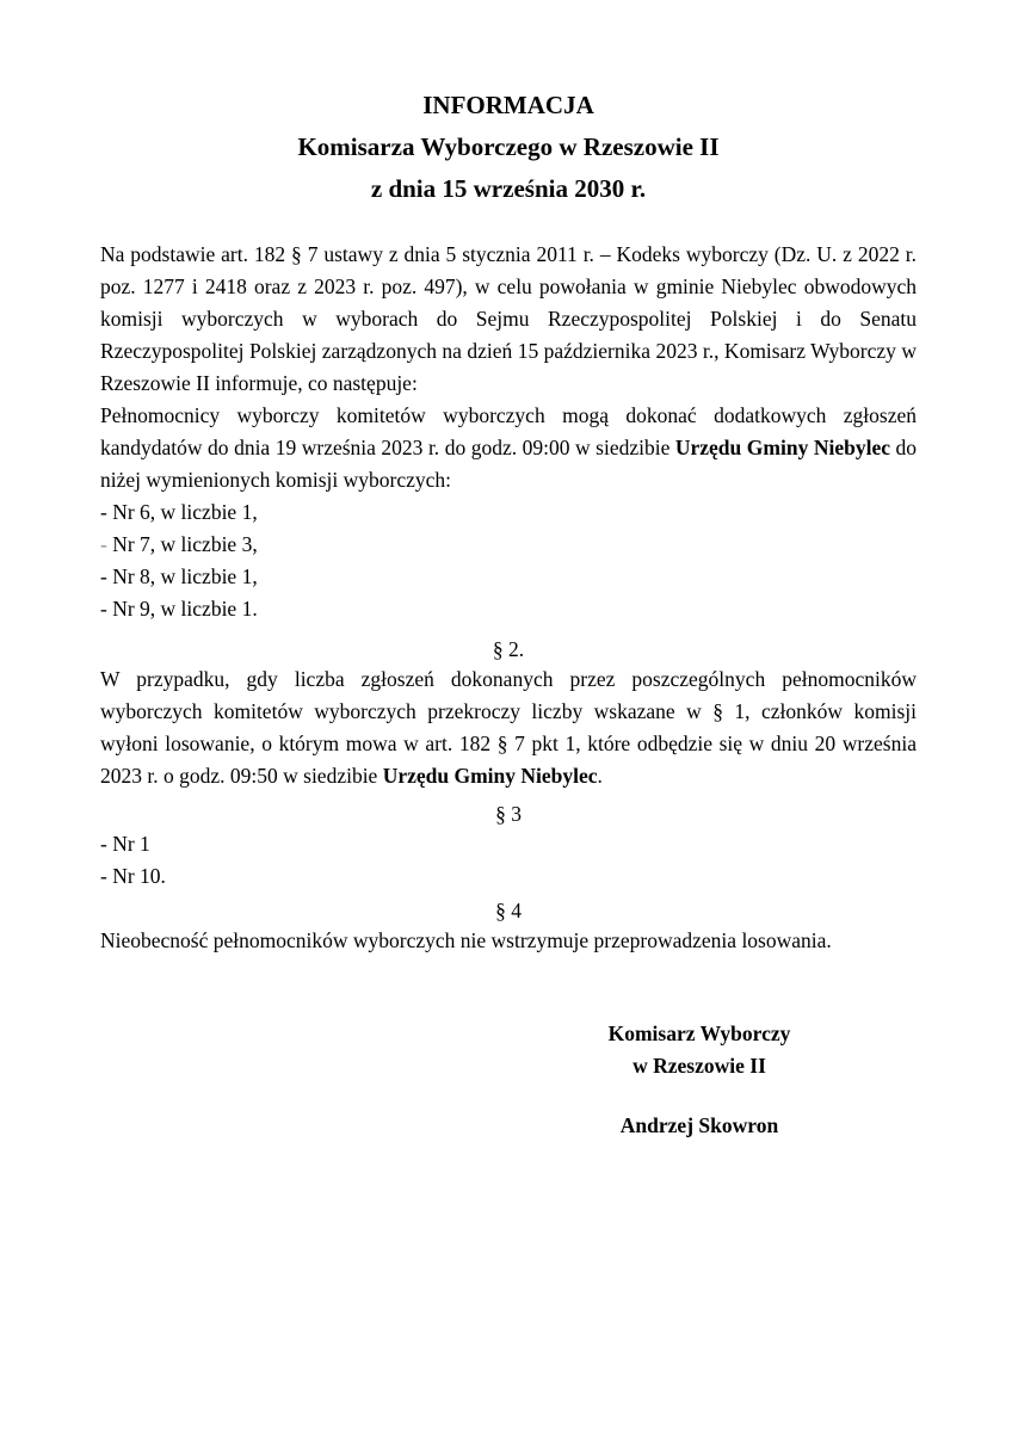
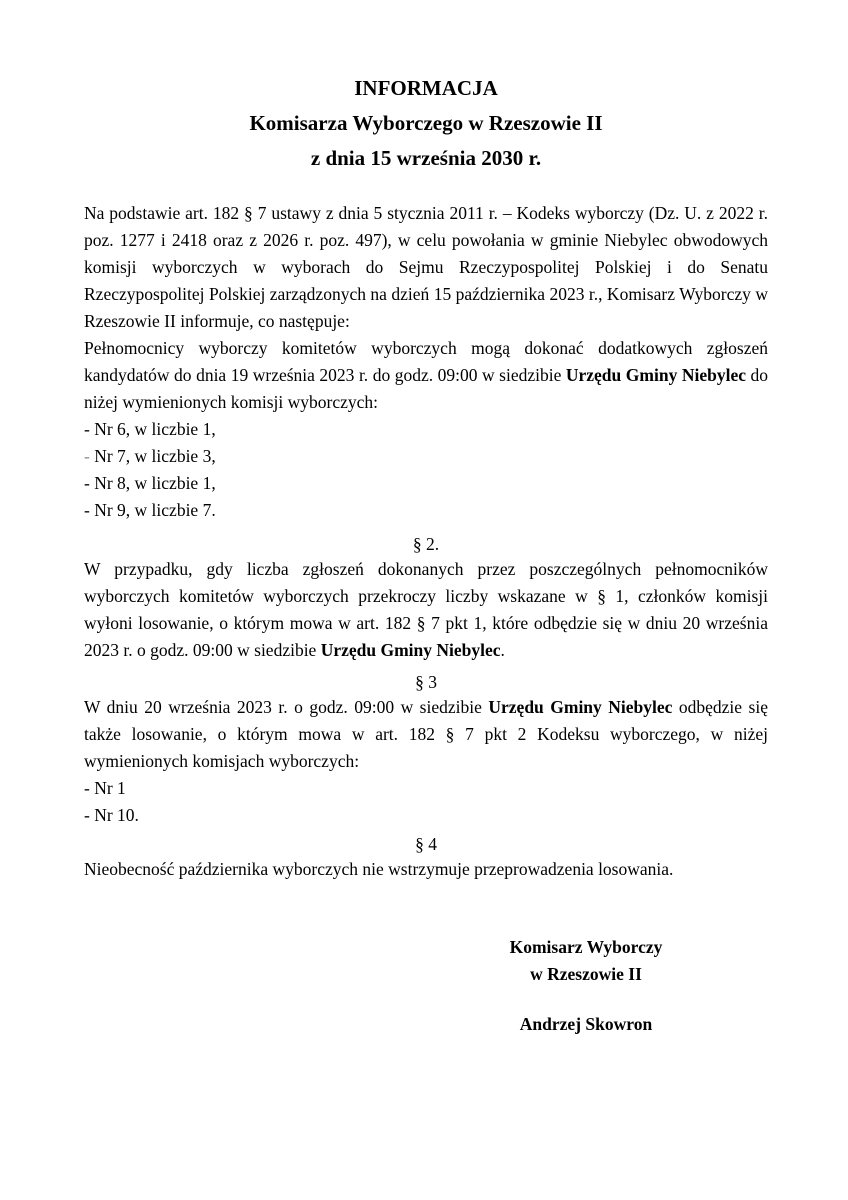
  INFORMACJA
  Komisarza Wyborczego w Rzeszowie II
  z dnia 15 września 2030 r.
- Na podstawie art. 182 § 7 ustawy z dnia 5 stycznia 2011 r. – Kodeks wyborczy (Dz. U. z 2022 r. poz. 1277 i 2418 oraz z 2023 r. poz. 497), w celu powołania w gminie Niebylec obwodowych komisji wyborczych w wyborach do Sejmu Rzeczypospolitej Polskiej i do Senatu Rzeczypospolitej Polskiej zarządzonych na dzień 15 października 2023 r., Komisarz Wyborczy w Rzeszowie II informuje, co następuje:
+ Na podstawie art. 182 § 7 ustawy z dnia 5 stycznia 2011 r. – Kodeks wyborczy (Dz. U. z 2022 r. poz. 1277 i 2418 oraz z 2026 r. poz. 497), w celu powołania w gminie Niebylec obwodowych komisji wyborczych w wyborach do Sejmu Rzeczypospolitej Polskiej i do Senatu Rzeczypospolitej Polskiej zarządzonych na dzień 15 października 2023 r., Komisarz Wyborczy w Rzeszowie II informuje, co następuje:
  Pełnomocnicy wyborczy komitetów wyborczych mogą dokonać dodatkowych zgłoszeń kandydatów do dnia 19 września 2023 r. do godz. 09:00 w siedzibie Urzędu Gminy Niebylec do niżej wymienionych komisji wyborczych:
  - Nr 6, w liczbie 1,
  - Nr 7, w liczbie 3,
  - Nr 8, w liczbie 1,
- - Nr 9, w liczbie 1.
+ - Nr 9, w liczbie 7.
  § 2.
- W przypadku, gdy liczba zgłoszeń dokonanych przez poszczególnych pełnomocników wyborczych komitetów wyborczych przekroczy liczby wskazane w § 1, członków komisji wyłoni losowanie, o którym mowa w art. 182 § 7 pkt 1, które odbędzie się w dniu 20 września 2023 r. o godz. 09:50 w siedzibie Urzędu Gminy Niebylec.
+ W przypadku, gdy liczba zgłoszeń dokonanych przez poszczególnych pełnomocników wyborczych komitetów wyborczych przekroczy liczby wskazane w § 1, członków komisji wyłoni losowanie, o którym mowa w art. 182 § 7 pkt 1, które odbędzie się w dniu 20 września 2023 r. o godz. 09:00 w siedzibie Urzędu Gminy Niebylec.
  § 3
+ W dniu 20 września 2023 r. o godz. 09:00 w siedzibie Urzędu Gminy Niebylec odbędzie się także losowanie, o którym mowa w art. 182 § 7 pkt 2 Kodeksu wyborczego, w niżej wymienionych komisjach wyborczych:
  - Nr 1
  - Nr 10.
  § 4
- Nieobecność pełnomocników wyborczych nie wstrzymuje przeprowadzenia losowania.
+ Nieobecność października wyborczych nie wstrzymuje przeprowadzenia losowania.
  Komisarz Wyborczy
  w Rzeszowie II
  Andrzej Skowron
